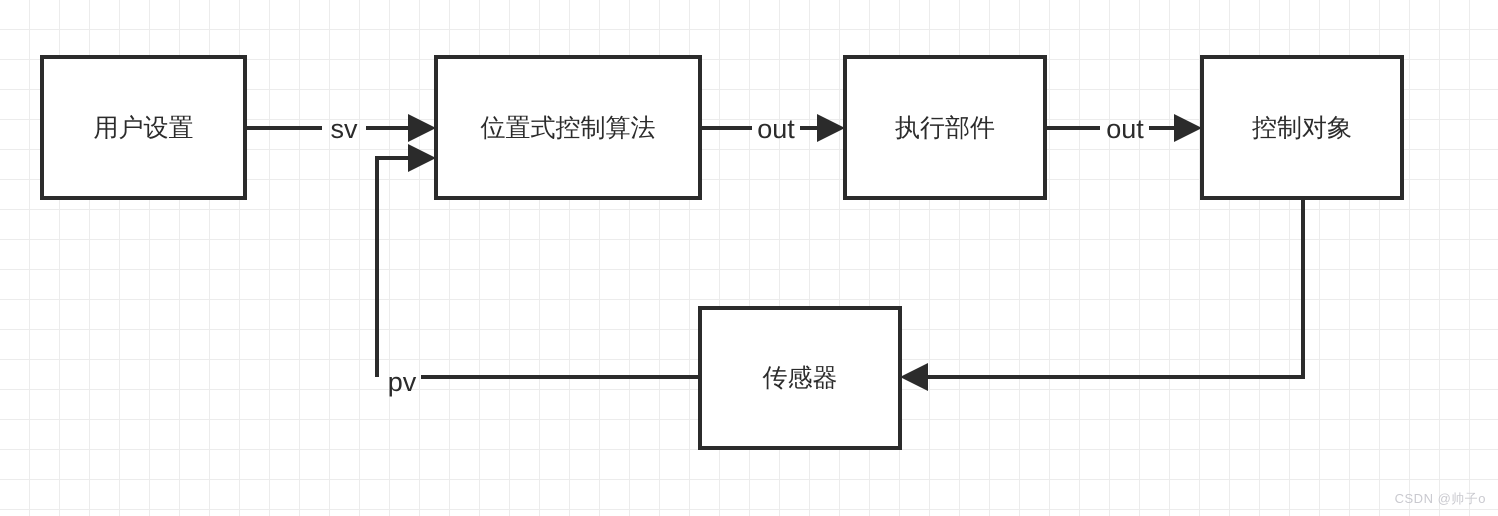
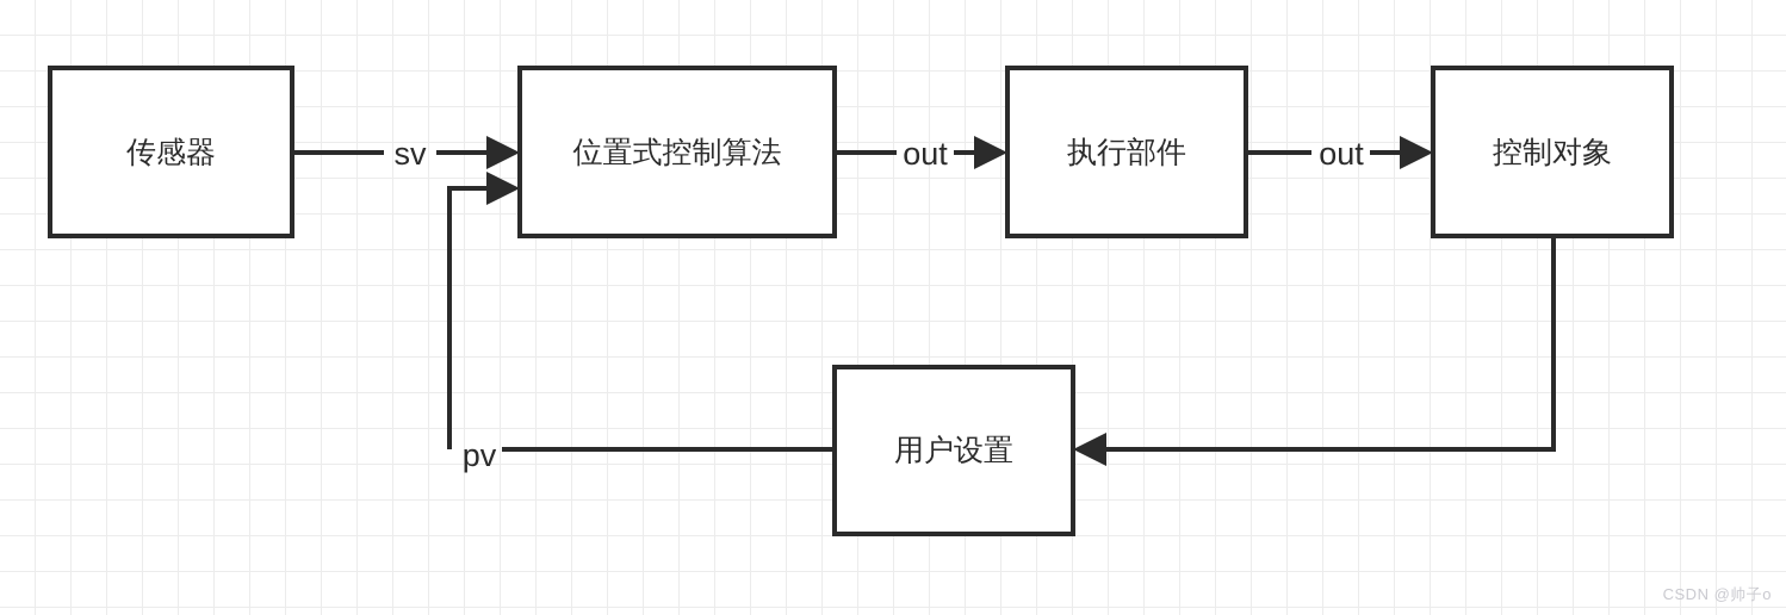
  sv
  out
  out
  pv
- 用户设置
+ 传感器
  位置式控制算法
  执行部件
  控制对象
- 传感器
+ 用户设置
  CSDN @帅子o
